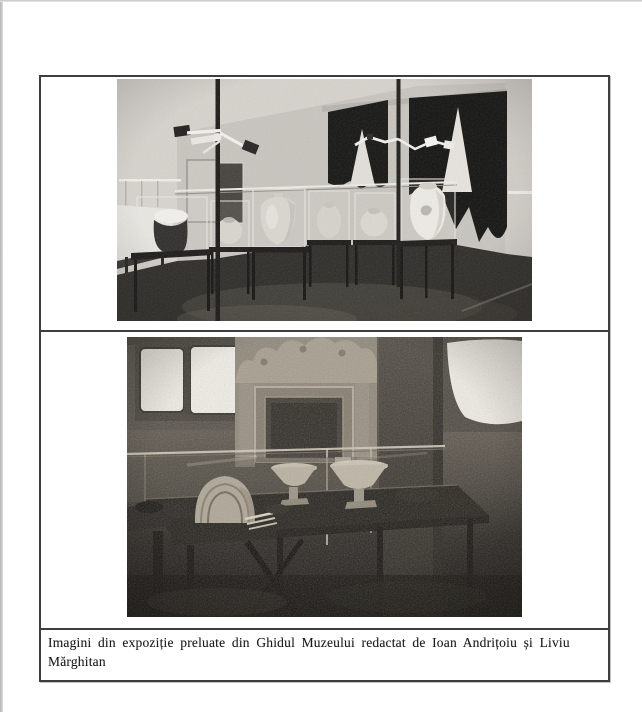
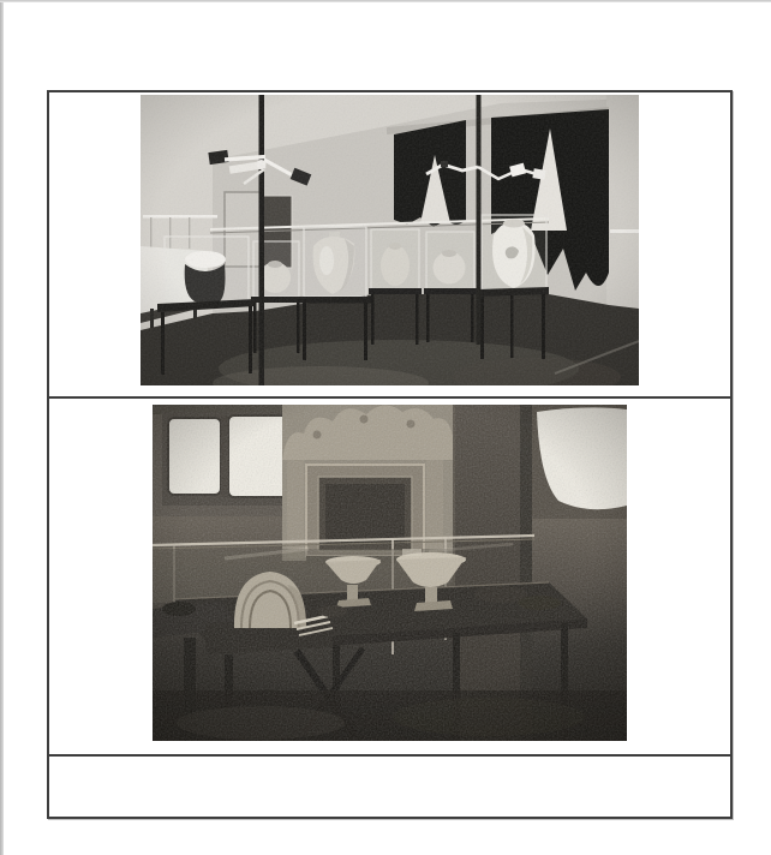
- Imagini din expoziție preluate din Ghidul Muzeului redactat de Ioan Andrițoiu și Liviu
- Mărghitan
